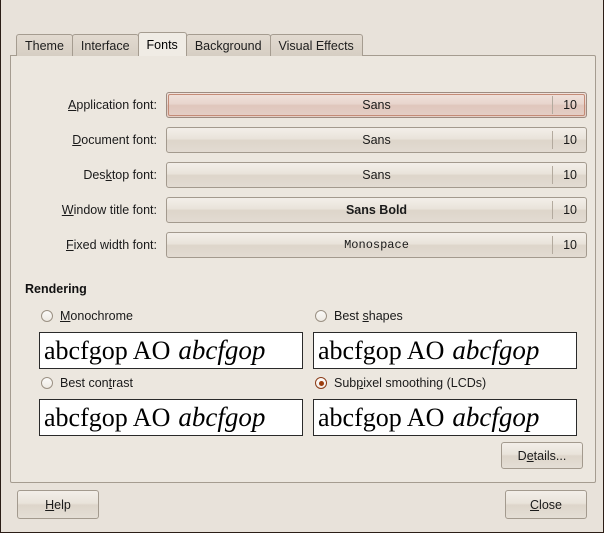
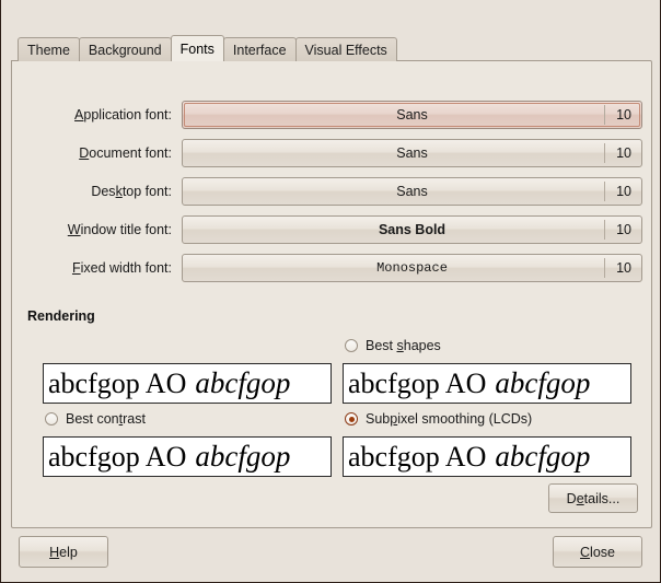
  Theme
- Interface
+ Background
  Fonts
- Background
+ Interface
  Visual Effects
  Application font:
  Sans
  10
  Document font:
  Sans
  10
  Desktop font:
  Sans
  10
  Window title font:
  Sans Bold
  10
  Fixed width font:
  Monospace
  10
  Rendering
- Monochrome
  Best shapes
  abcfgop AO
  abcfgop
  abcfgop AO
  abcfgop
  Best contrast
  Subpixel smoothing (LCDs)
  abcfgop AO
  abcfgop
  abcfgop AO
  abcfgop
  Details...
  Help
  Close
